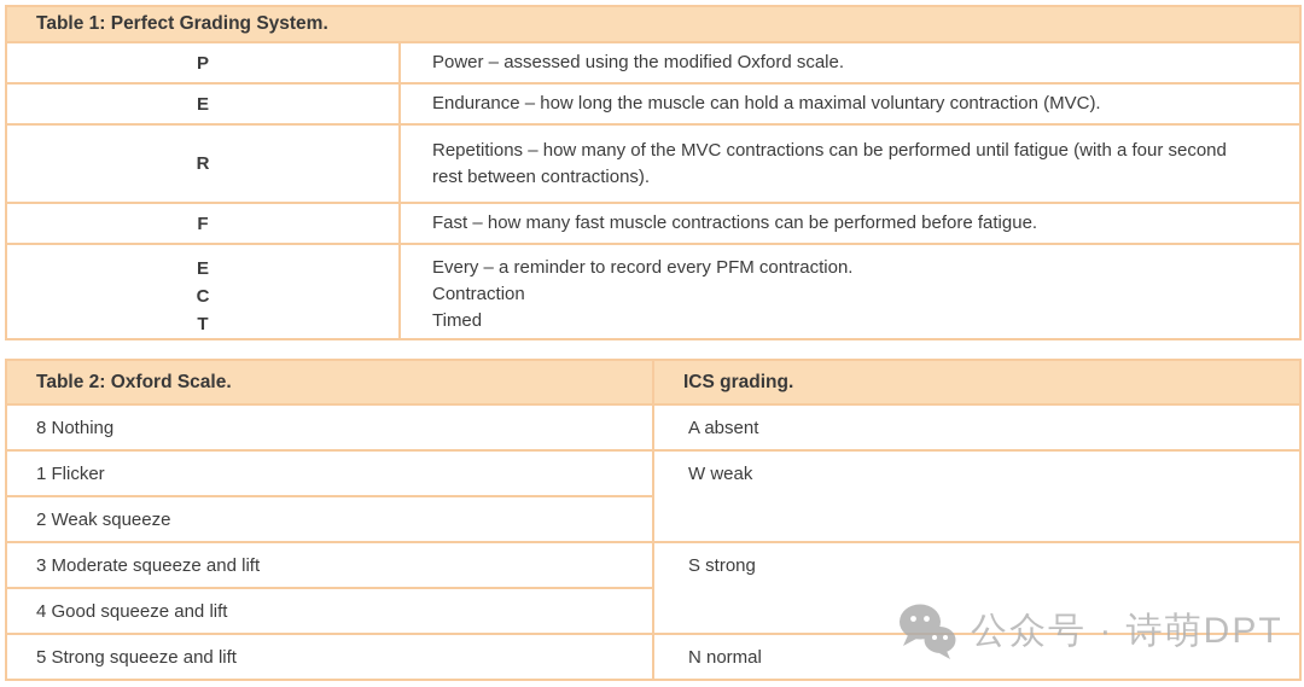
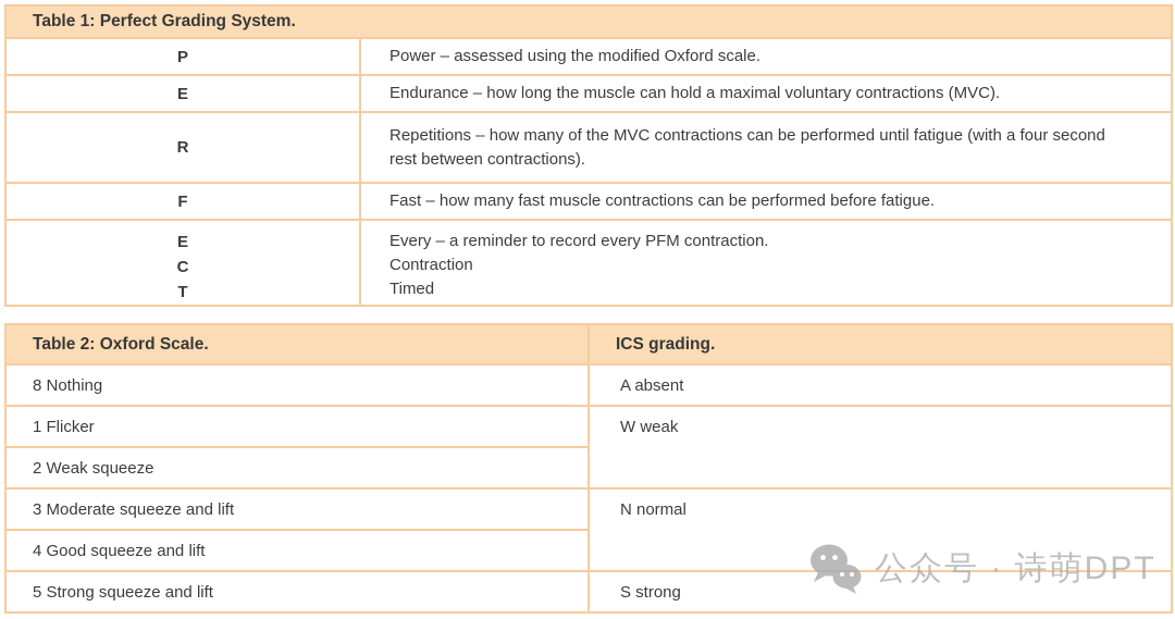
  Table 1: Perfect Grading System.
  P	Power – assessed using the modified Oxford scale.
- E	Endurance – how long the muscle can hold a maximal voluntary contraction (MVC).
+ E	Endurance – how long the muscle can hold a maximal voluntary contractions (MVC).
  R	Repetitions – how many of the MVC contractions can be performed until fatigue (with a four second rest between contractions).
  F	Fast – how many fast muscle contractions can be performed before fatigue.
  E C T	Every – a reminder to record every PFM contraction. Contraction Timed
  Table 2: Oxford Scale.	ICS grading.
  8 Nothing	A absent
  1 Flicker	W weak
  2 Weak squeeze
- 3 Moderate squeeze and lift	S strong
+ 3 Moderate squeeze and lift	N normal
  4 Good squeeze and lift
- 5 Strong squeeze and lift	N normal
+ 5 Strong squeeze and lift	S strong
  公众号 · 诗萌DPT
